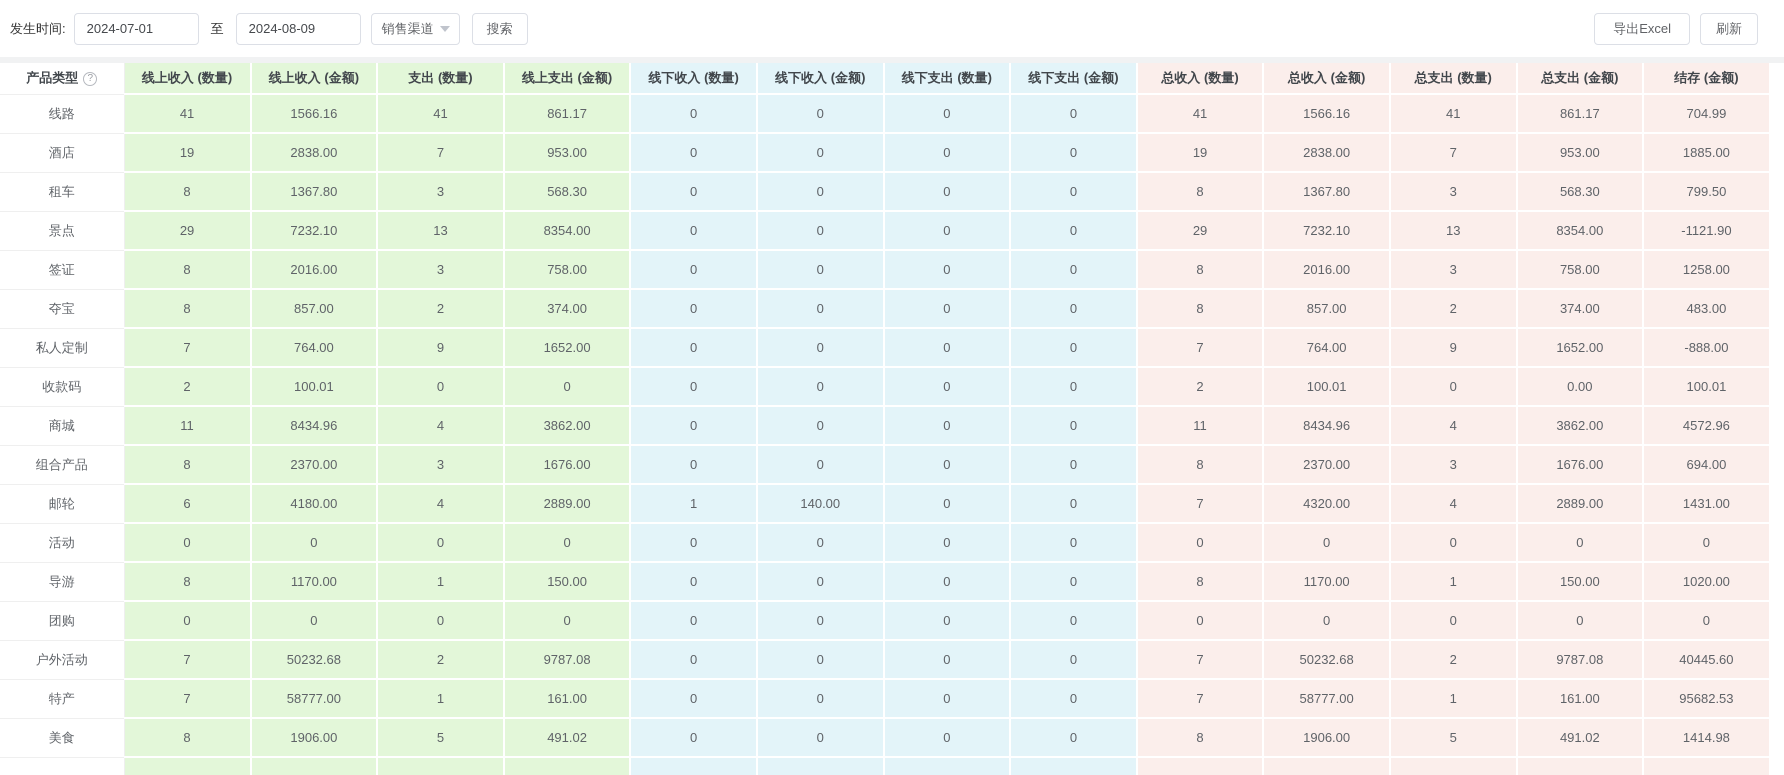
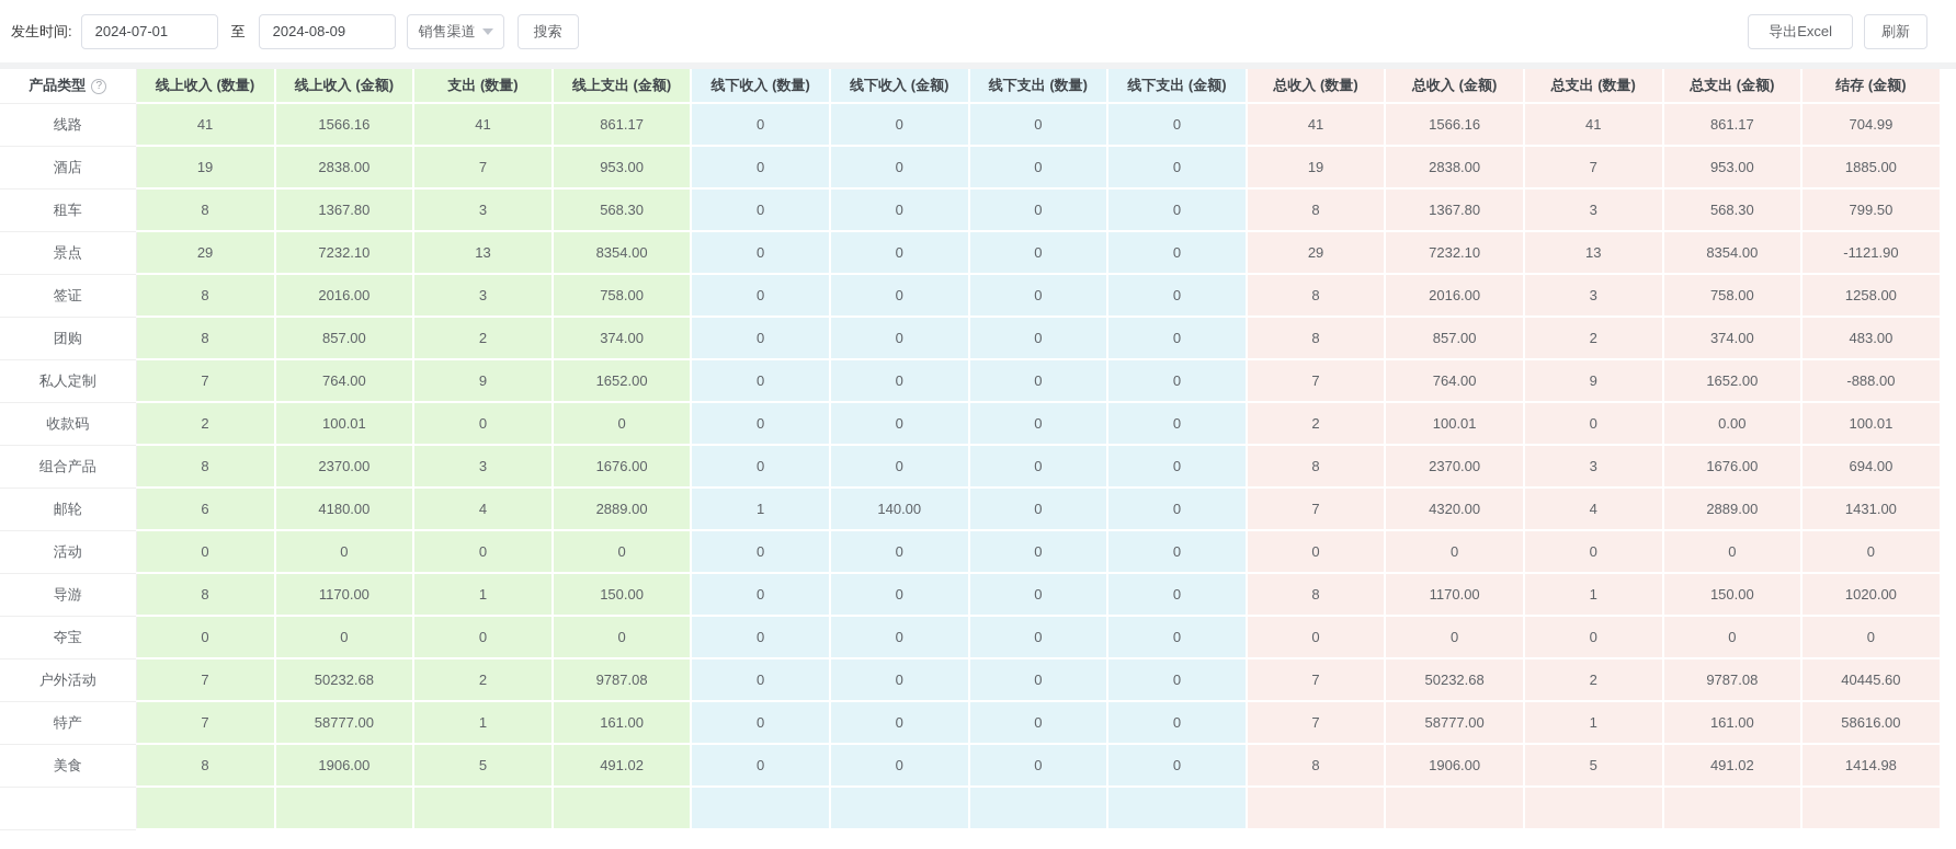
  发生时间:
  2024-07-01
  至
  2024-08-09
  销售渠道
  搜索
  导出Excel
  刷新
  产品类型 ?	线上收入 (数量)	线上收入 (金额)	支出 (数量)	线上支出 (金额)	线下收入 (数量)	线下收入 (金额)	线下支出 (数量)	线下支出 (金额)	总收入 (数量)	总收入 (金额)	总支出 (数量)	总支出 (金额)	结存 (金额)
  线路	41	1566.16	41	861.17	0	0	0	0	41	1566.16	41	861.17	704.99
  酒店	19	2838.00	7	953.00	0	0	0	0	19	2838.00	7	953.00	1885.00
  租车	8	1367.80	3	568.30	0	0	0	0	8	1367.80	3	568.30	799.50
  景点	29	7232.10	13	8354.00	0	0	0	0	29	7232.10	13	8354.00	-1121.90
  签证	8	2016.00	3	758.00	0	0	0	0	8	2016.00	3	758.00	1258.00
- 夺宝	8	857.00	2	374.00	0	0	0	0	8	857.00	2	374.00	483.00
+ 团购	8	857.00	2	374.00	0	0	0	0	8	857.00	2	374.00	483.00
  私人定制	7	764.00	9	1652.00	0	0	0	0	7	764.00	9	1652.00	-888.00
  收款码	2	100.01	0	0	0	0	0	0	2	100.01	0	0.00	100.01
- 商城	11	8434.96	4	3862.00	0	0	0	0	11	8434.96	4	3862.00	4572.96
  组合产品	8	2370.00	3	1676.00	0	0	0	0	8	2370.00	3	1676.00	694.00
  邮轮	6	4180.00	4	2889.00	1	140.00	0	0	7	4320.00	4	2889.00	1431.00
  活动	0	0	0	0	0	0	0	0	0	0	0	0	0
  导游	8	1170.00	1	150.00	0	0	0	0	8	1170.00	1	150.00	1020.00
- 团购	0	0	0	0	0	0	0	0	0	0	0	0	0
+ 夺宝	0	0	0	0	0	0	0	0	0	0	0	0	0
  户外活动	7	50232.68	2	9787.08	0	0	0	0	7	50232.68	2	9787.08	40445.60
- 特产	7	58777.00	1	161.00	0	0	0	0	7	58777.00	1	161.00	95682.53
+ 特产	7	58777.00	1	161.00	0	0	0	0	7	58777.00	1	161.00	58616.00
  美食	8	1906.00	5	491.02	0	0	0	0	8	1906.00	5	491.02	1414.98
